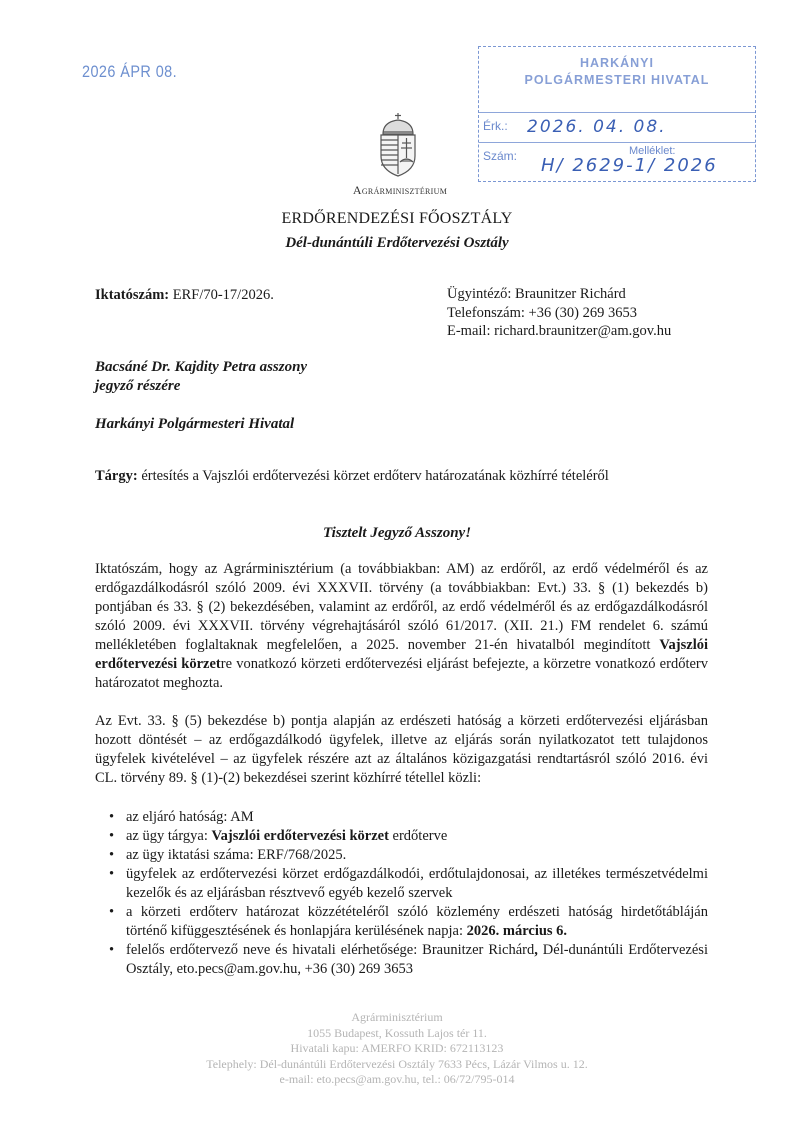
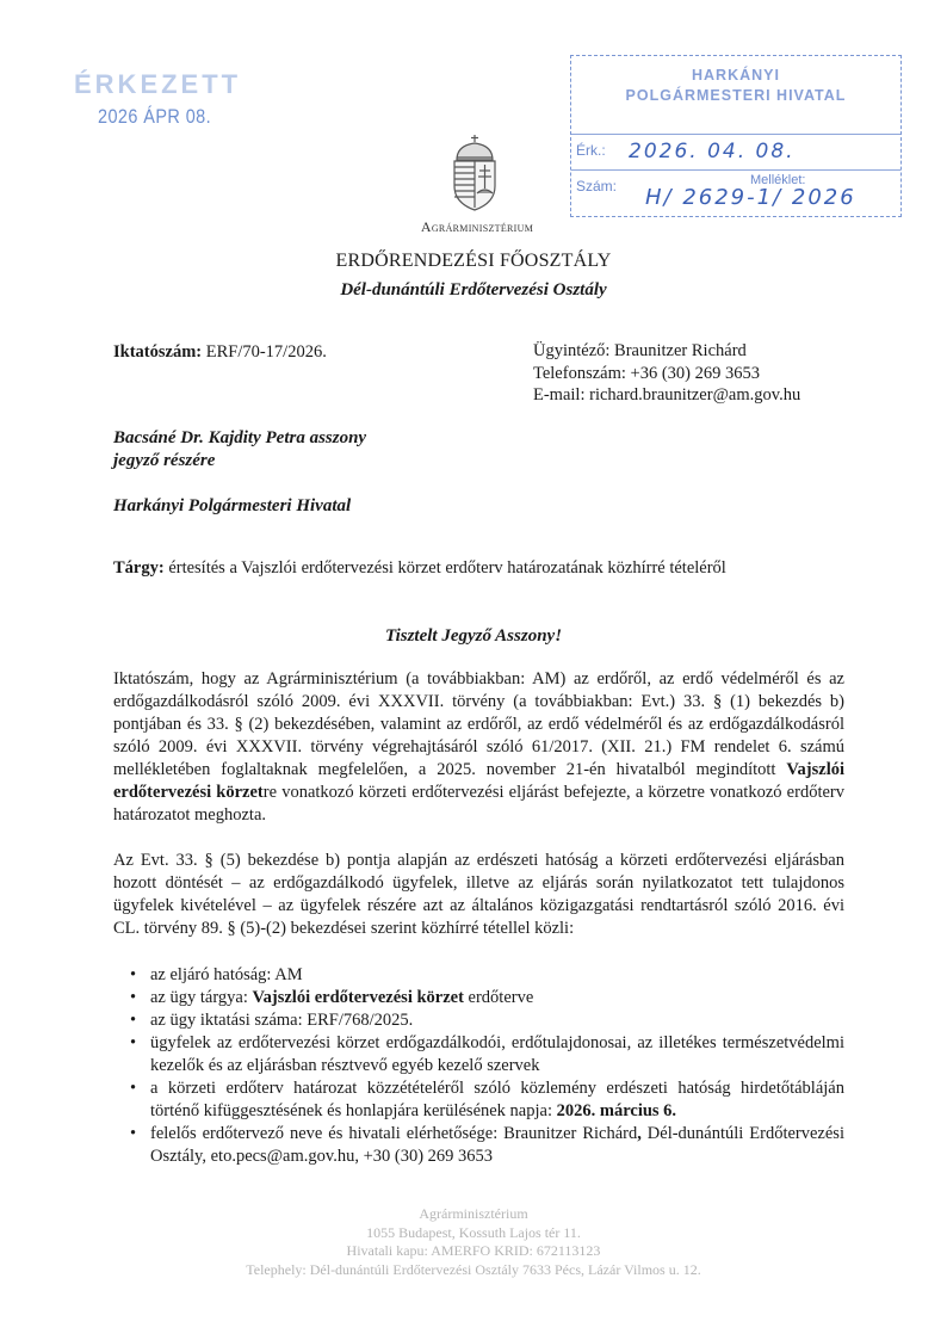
+ ÉRKEZETT
  2026 ÁPR 08.
  HARKÁNYI
  POLGÁRMESTERI HIVATAL
  Érk.:
  2026. 04. 08.
  Szám:
  Melléklet:
  H/ 2629-1/ 2026
  Agrárminisztérium
  ERDŐRENDEZÉSI FŐOSZTÁLY
  Dél-dunántúli Erdőtervezési Osztály
  Iktatószám: ERF/70-17/2026.
  Ügyintéző: Braunitzer Richárd
  Telefonszám: +36 (30) 269 3653
  E-mail: richard.braunitzer@am.gov.hu
  Bacsáné Dr. Kajdity Petra asszony
  jegyző részére
  Harkányi Polgármesteri Hivatal
  Tárgy: értesítés a Vajszlói erdőtervezési körzet erdőterv határozatának közhírré tételéről
  Tisztelt Jegyző Asszony!
  Iktatószám, hogy az Agrárminisztérium (a továbbiakban: AM) az erdőről, az erdő védelméről és az erdőgazdálkodásról szóló 2009. évi XXXVII. törvény (a továbbiakban: Evt.) 33. § (1) bekezdés b) pontjában és 33. § (2) bekezdésében, valamint az erdőről, az erdő védelméről és az erdőgazdálkodásról szóló 2009. évi XXXVII. törvény végrehajtásáról szóló 61/2017. (XII. 21.) FM rendelet 6. számú mellékletében foglaltaknak megfelelően, a 2025. november 21-én hivatalból megindított Vajszlói erdőtervezési körzetre vonatkozó körzeti erdőtervezési eljárást befejezte, a körzetre vonatkozó erdőterv határozatot meghozta.
- Az Evt. 33. § (5) bekezdése b) pontja alapján az erdészeti hatóság a körzeti erdőtervezési eljárásban hozott döntését – az erdőgazdálkodó ügyfelek, illetve az eljárás során nyilatkozatot tett tulajdonos ügyfelek kivételével – az ügyfelek részére azt az általános közigazgatási rendtartásról szóló 2016. évi CL. törvény 89. § (1)-(2) bekezdései szerint közhírré tétellel közli:
+ Az Evt. 33. § (5) bekezdése b) pontja alapján az erdészeti hatóság a körzeti erdőtervezési eljárásban hozott döntését – az erdőgazdálkodó ügyfelek, illetve az eljárás során nyilatkozatot tett tulajdonos ügyfelek kivételével – az ügyfelek részére azt az általános közigazgatási rendtartásról szóló 2016. évi CL. törvény 89. § (5)-(2) bekezdései szerint közhírré tétellel közli:
  •
  az eljáró hatóság: AM
  •
  az ügy tárgya: Vajszlói erdőtervezési körzet erdőterve
  •
  az ügy iktatási száma: ERF/768/2025.
  •
  ügyfelek az erdőtervezési körzet erdőgazdálkodói, erdőtulajdonosai, az illetékes természetvédelmi kezelők és az eljárásban résztvevő egyéb kezelő szervek
  •
  a körzeti erdőterv határozat közzétételéről szóló közlemény erdészeti hatóság hirdetőtábláján történő kifüggesztésének és honlapjára kerülésének napja: 2026. március 6.
  •
- felelős erdőtervező neve és hivatali elérhetősége: Braunitzer Richárd, Dél-dunántúli Erdőtervezési Osztály, eto.pecs@am.gov.hu, +36 (30) 269 3653
+ felelős erdőtervező neve és hivatali elérhetősége: Braunitzer Richárd, Dél-dunántúli Erdőtervezési Osztály, eto.pecs@am.gov.hu, +30 (30) 269 3653
  Agrárminisztérium
  1055 Budapest, Kossuth Lajos tér 11.
  Hivatali kapu: AMERFO KRID: 672113123
  Telephely: Dél-dunántúli Erdőtervezési Osztály 7633 Pécs, Lázár Vilmos u. 12.
- e-mail: eto.pecs@am.gov.hu, tel.: 06/72/795-014
